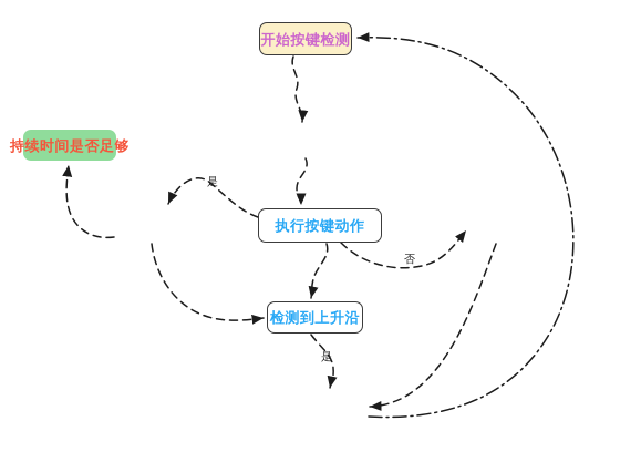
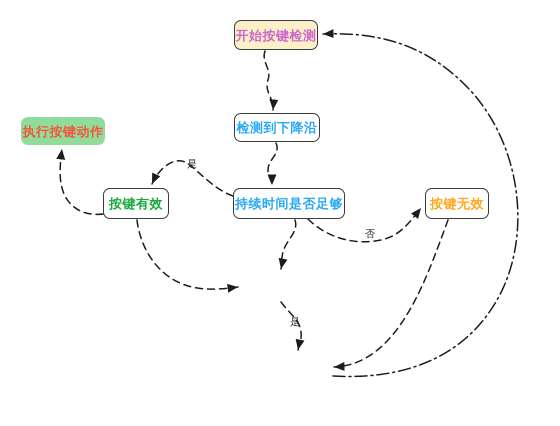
  开始按键检测
+ 检测到下降沿
- 执行按键动作
+ 持续时间是否足够
+ 按键有效
+ 按键无效
- 持续时间是否足够
+ 执行按键动作
- 检测到上升沿
  是
  否
  是
